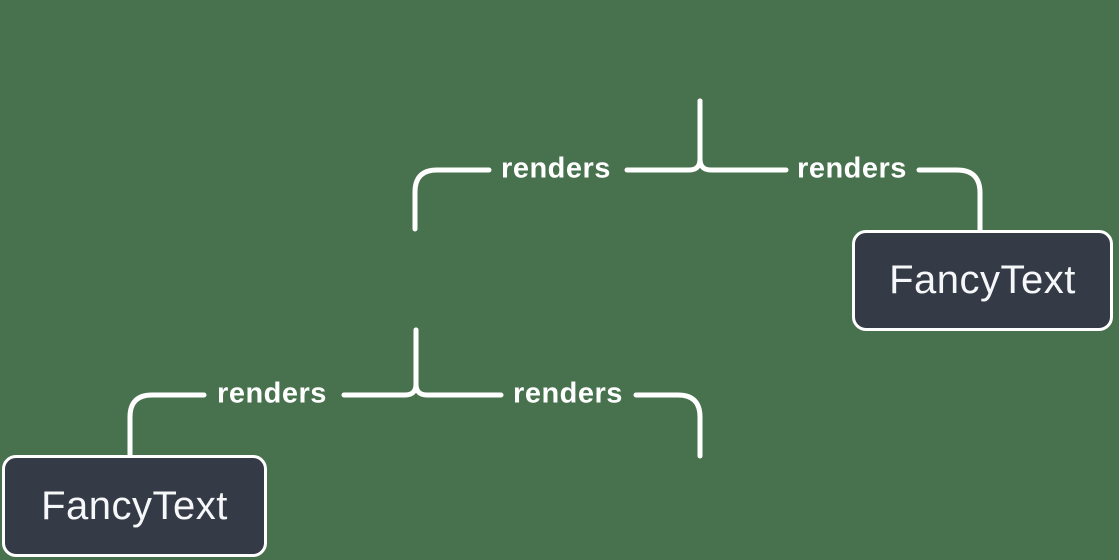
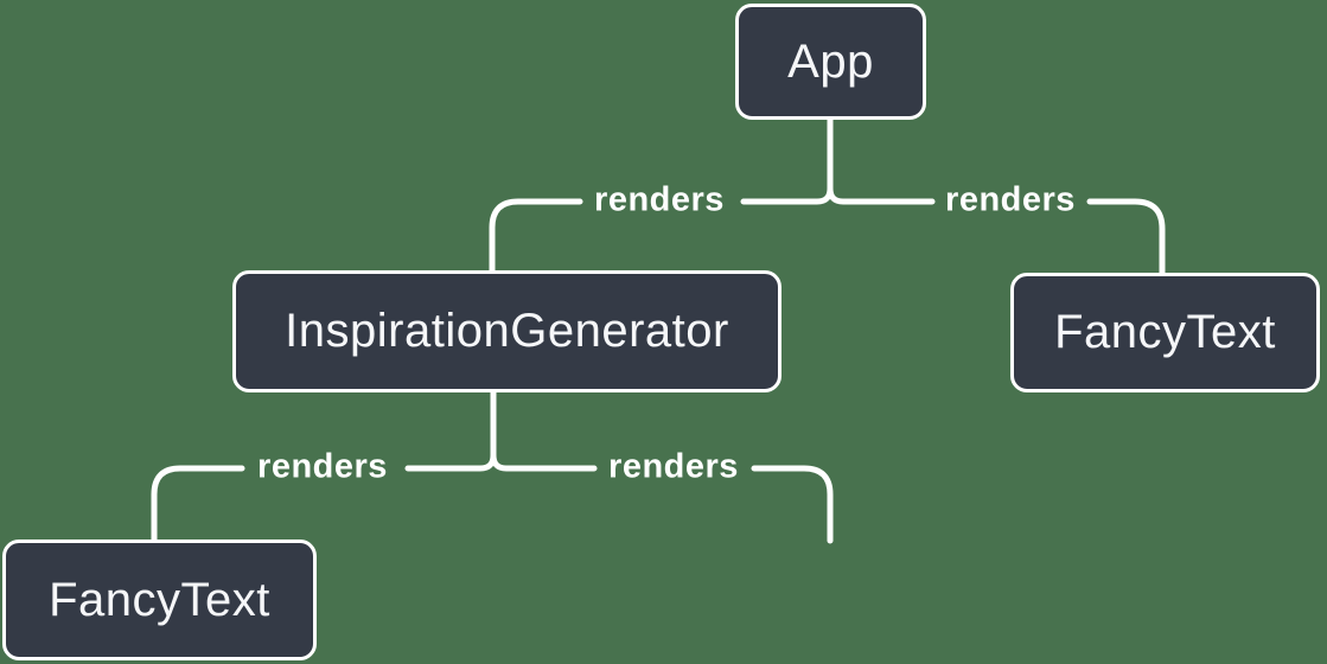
+ App
+ InspirationGenerator
  FancyText
  FancyText
  renders
  renders
  renders
  renders
